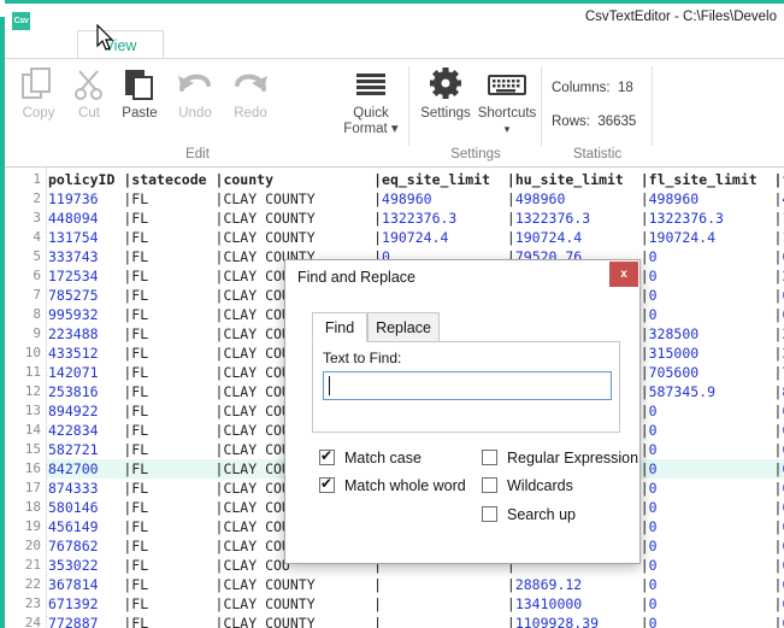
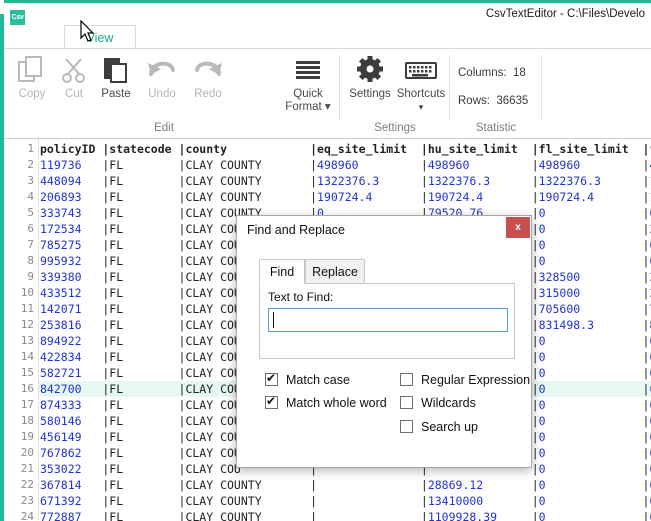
  CsvTextEditor - C:\Files\Develo
  iew
  Copy
  Cut
  Paste
  Undo
  Redo
  Quick Format ▾
  Edit
  Settings
  Shortcuts
  ▾
  Settings
  Columns: 18
  Rows: 36635
  Statistic
  1
  2
  3
  4
  5
  6
  7
  8
  9
  10
  11
  12
  13
  14
  15
  16
  17
  18
  19
  20
  21
  22
  23
  24
  policyID |statecode |county |eq_site_limit |hu_site_limit |fl_site_limit |
  119736 |FL |CLAY COUNTY |498960 |498960 |498960 |
  448094 |FL |CLAY COUNTY |1322376.3 |1322376.3 |1322376.3 |
- 131754 |FL |CLAY COUNTY |190724.4 |190724.4 |190724.4 |
+ 206893 |FL |CLAY COUNTY |190724.4 |190724.4 |190724.4 |
  333743 |FL |CLAY COUNTY |0 |79520.76 |0 |
  172534 |FL |CLAY CO |0 |
  785275 |FL |CLAY CO |0 |
  995932 |FL |CLAY CO |0 |
- 223488 |FL |CLAY CO |328500 |
+ 339380 |FL |CLAY CO |328500 |
  433512 |FL |CLAY CO |315000 |
  142071 |FL |CLAY CO |705600 |
- 253816 |FL |CLAY CO |587345.9 |
+ 253816 |FL |CLAY CO |831498.3 |
  894922 |FL |CLAY CO |0 |
  422834 |FL |CLAY CO |0 |
  582721 |FL |CLAY CO |0 |
  842700 |FL |CLAY CO |0 |
  874333 |FL |CLAY CO |0 |
  580146 |FL |CLAY CO |0 |
  456149 |FL |CLAY CO |0 |
  767862 |FL |CLAY CO |0 |
  353022 |FL |CLAY COU | | |0 |
  367814 |FL |CLAY COUNTY | |28869.12 |0 |
  671392 |FL |CLAY COUNTY | |13410000 |0 |
  772887 |FL |CLAY COUNTY | |1109928.39 |0 |
  Find and Replace
  x
  Text to Find:
  Find
  Replace
  Match case
  Match whole word
  Regular Expression
  Wildcards
  Search up
